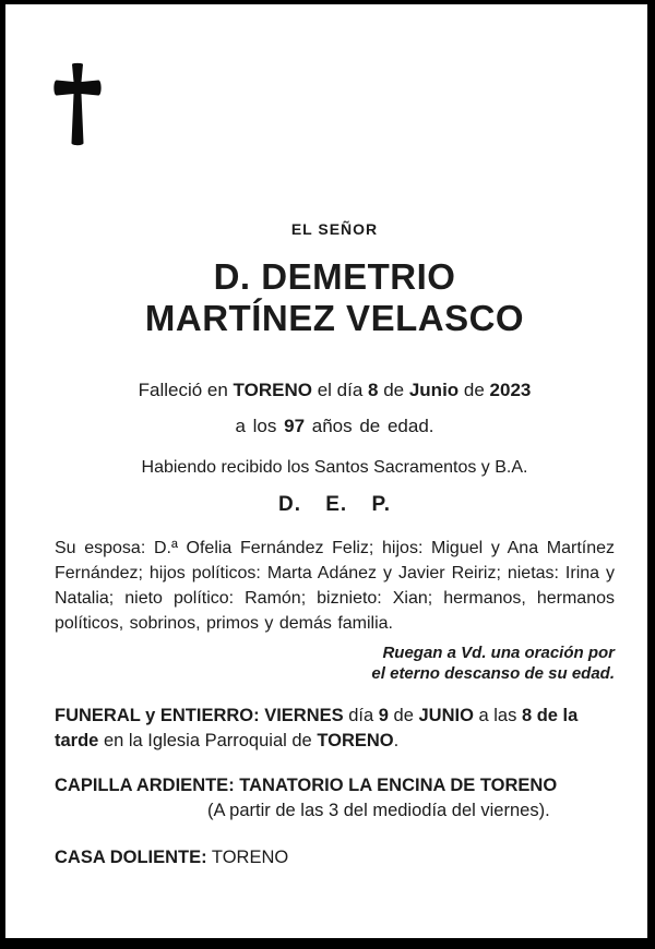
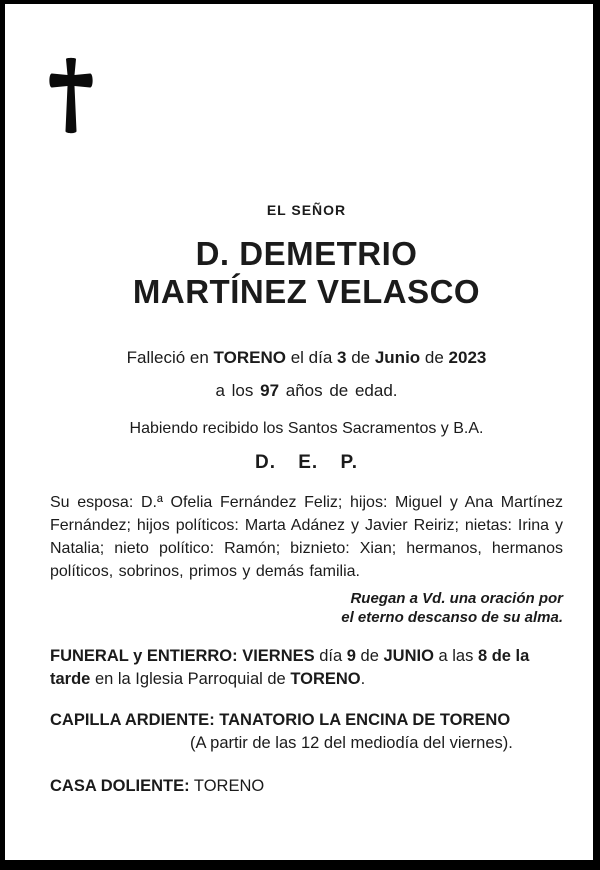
  EL SEÑOR
  D. DEMETRIO
  MARTÍNEZ VELASCO
- Falleció en TORENO el día 8 de Junio de 2023
+ Falleció en TORENO el día 3 de Junio de 2023
  a los 97 años de edad.
  Habiendo recibido los Santos Sacramentos y B.A.
  D. E. P.
  Su esposa: D.ª Ofelia Fernández Feliz; hijos: Miguel y Ana Martínez Fernández; hijos políticos: Marta Adánez y Javier Reiriz; nietas: Irina y Natalia; nieto político: Ramón; biznieto: Xian; hermanos, hermanos políticos, sobrinos, primos y demás familia.
  Ruegan a Vd. una oración por
- el eterno descanso de su edad.
+ el eterno descanso de su alma.
  FUNERAL y ENTIERRO: VIERNES día 9 de JUNIO a las 8 de la tarde en la Iglesia Parroquial de TORENO.
  CAPILLA ARDIENTE: TANATORIO LA ENCINA DE TORENO
- (A partir de las 3 del mediodía del viernes).
+ (A partir de las 12 del mediodía del viernes).
  CASA DOLIENTE: TORENO
